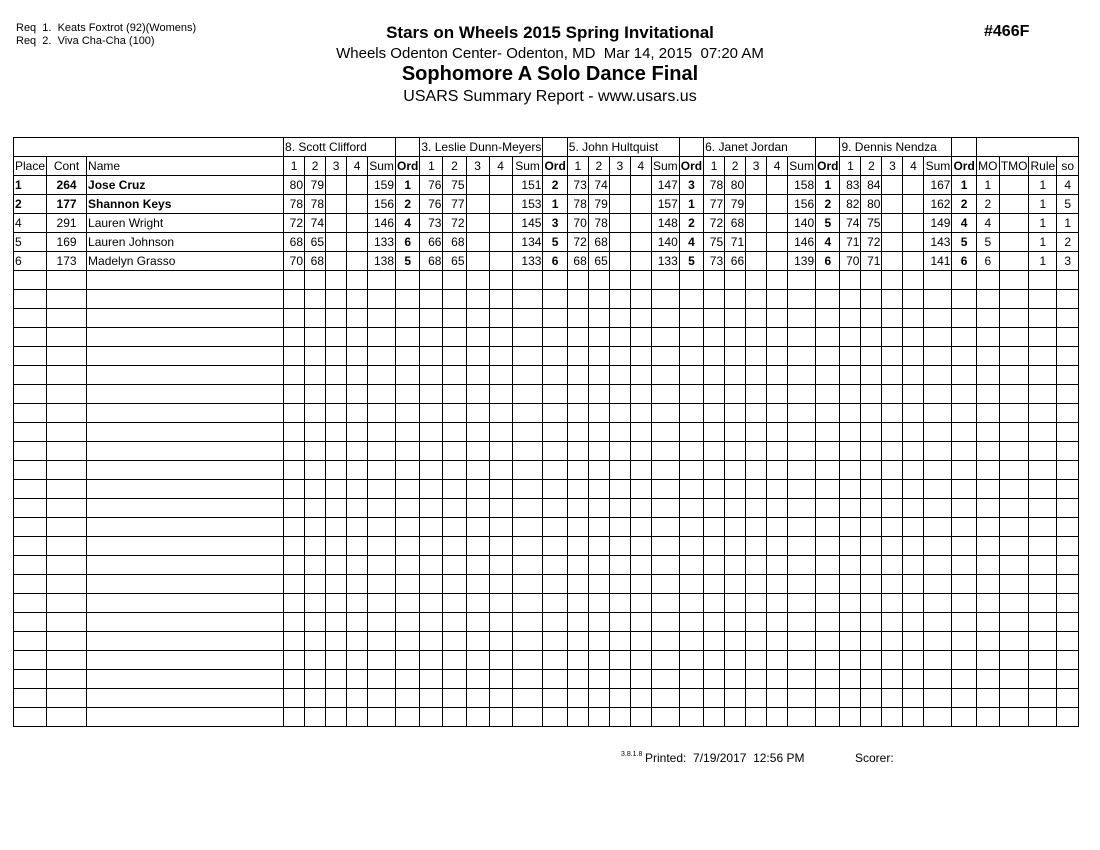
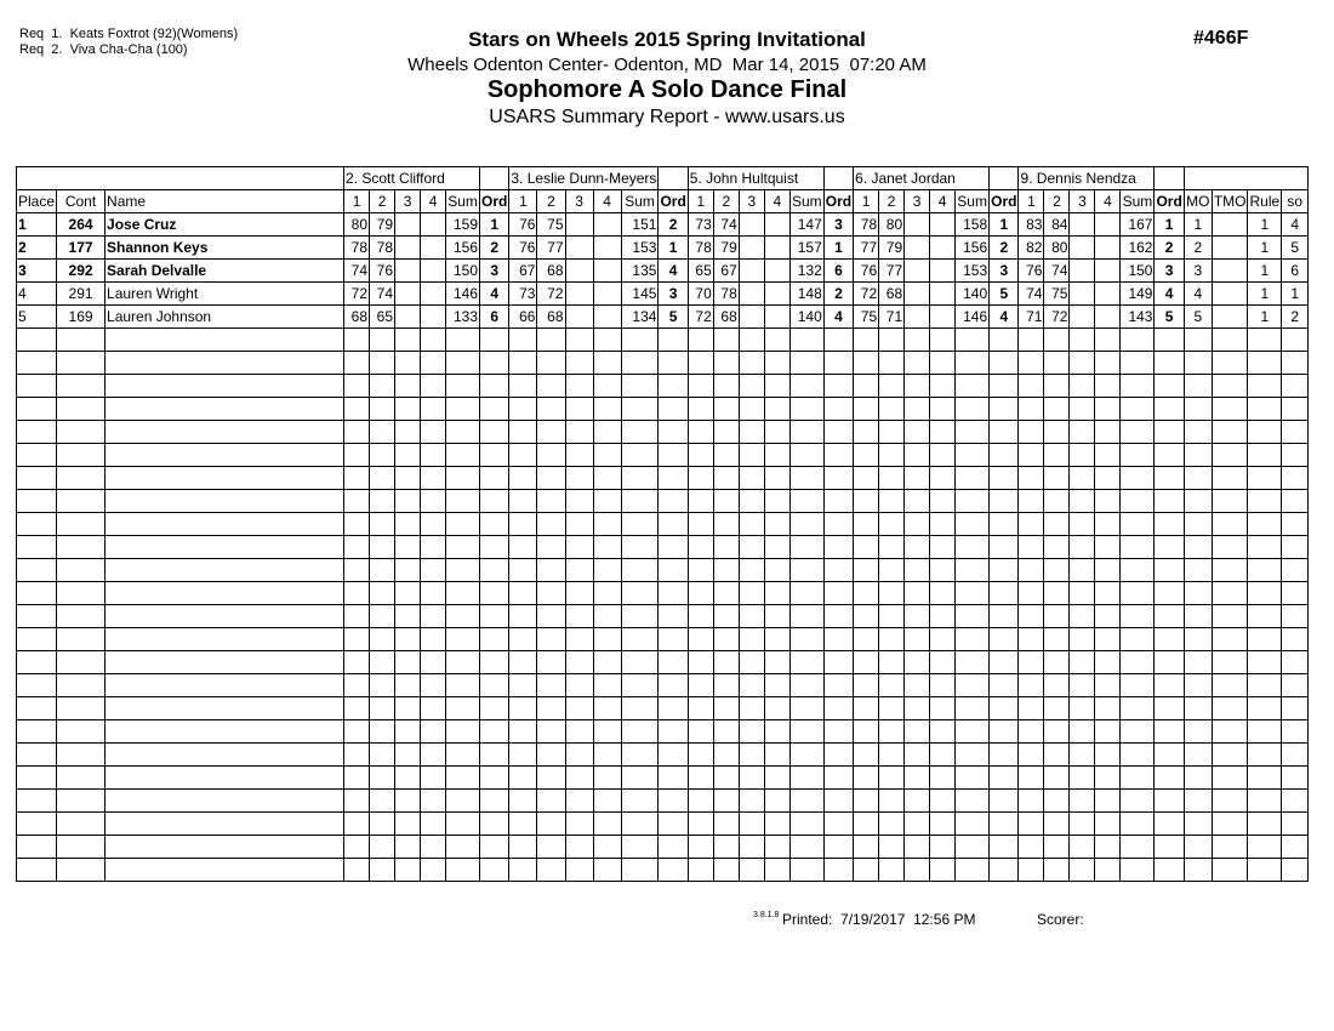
  Req 1. Keats Foxtrot (92)(Womens)
  Req 2. Viva Cha-Cha (100)
  #466F
  Stars on Wheels 2015 Spring Invitational
  Wheels Odenton Center- Odenton, MD Mar 14, 2015 07:20 AM
  Sophomore A Solo Dance Final
  USARS Summary Report - www.usars.us
- 	8. Scott Clifford		3. Leslie Dunn-Meyers		5. John Hultquist		6. Janet Jordan		9. Dennis Nendza
+ 	2. Scott Clifford		3. Leslie Dunn-Meyers		5. John Hultquist		6. Janet Jordan		9. Dennis Nendza
  Place	Cont	Name	1	2	3	4	Sum	Ord	1	2	3	4	Sum	Ord	1	2	3	4	Sum	Ord	1	2	3	4	Sum	Ord	1	2	3	4	Sum	Ord	MO	TMO	Rule	so
  1	264	Jose Cruz	80	79			159	1	76	75			151	2	73	74			147	3	78	80			158	1	83	84			167	1	1		1	4
  2	177	Shannon Keys	78	78			156	2	76	77			153	1	78	79			157	1	77	79			156	2	82	80			162	2	2		1	5
+ 3	292	Sarah Delvalle	74	76			150	3	67	68			135	4	65	67			132	6	76	77			153	3	76	74			150	3	3		1	6
  4	291	Lauren Wright	72	74			146	4	73	72			145	3	70	78			148	2	72	68			140	5	74	75			149	4	4		1	1
  5	169	Lauren Johnson	68	65			133	6	66	68			134	5	72	68			140	4	75	71			146	4	71	72			143	5	5		1	2
- 6	173	Madelyn Grasso	70	68			138	5	68	65			133	6	68	65			133	5	73	66			139	6	70	71			141	6	6		1	3
  Printed: 7/19/2017 12:56 PM
  Scorer:
